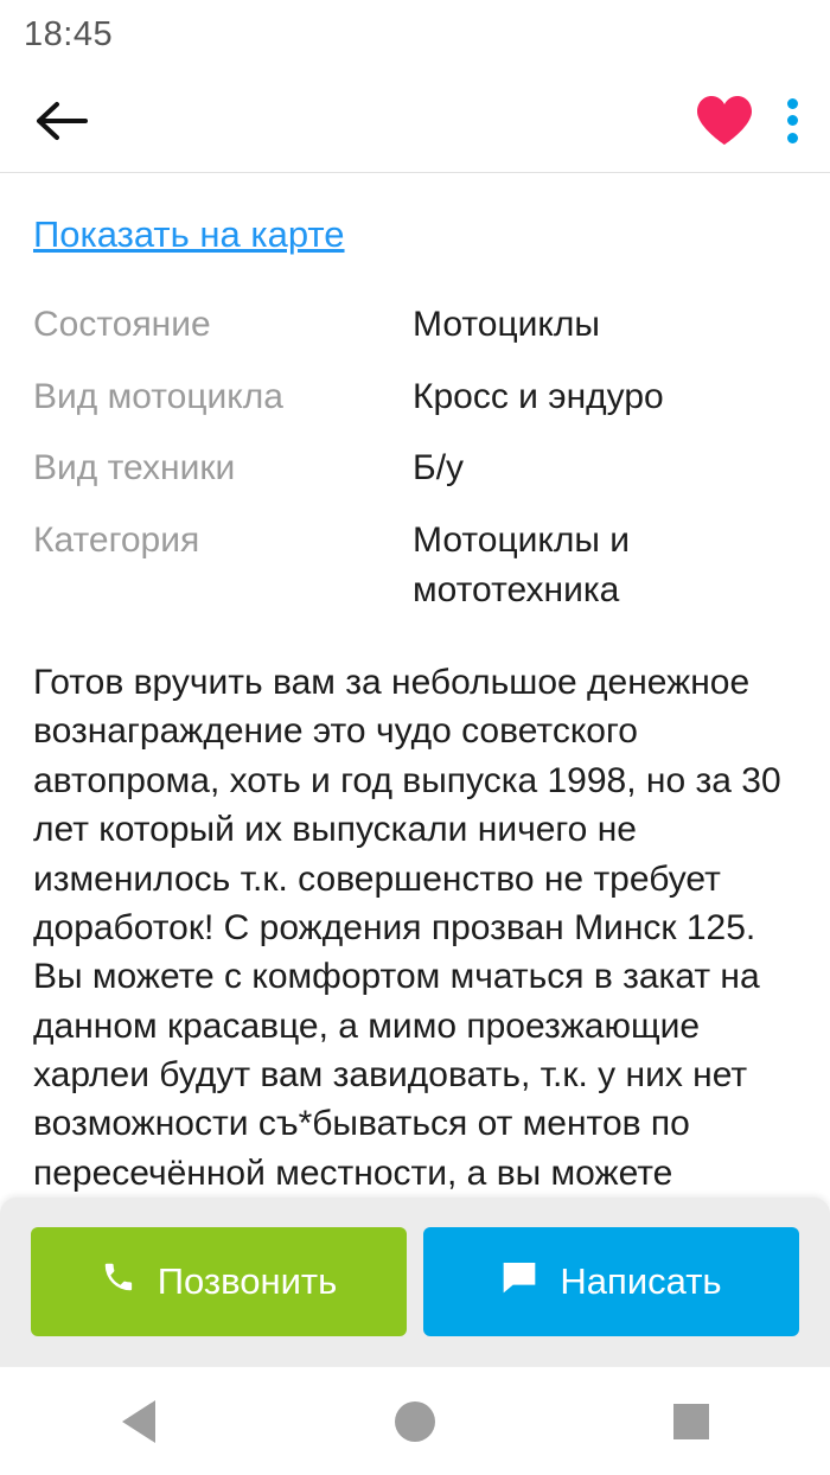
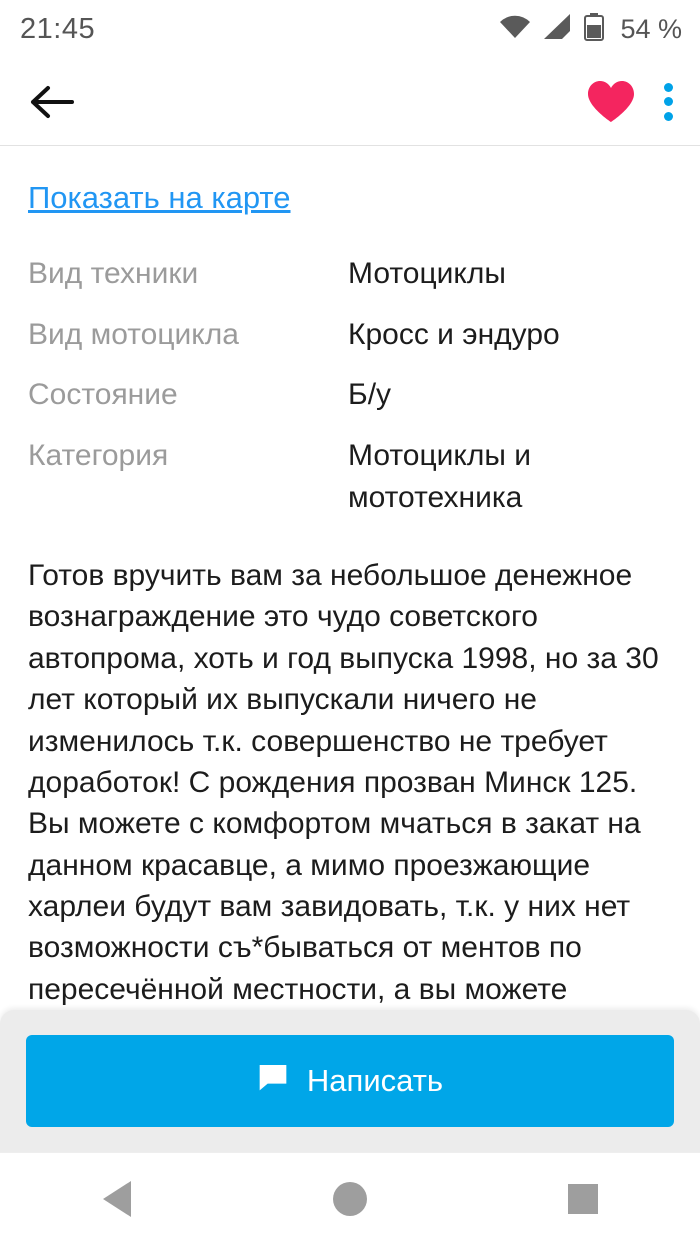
- 18:45
+ 21:45
+ 54 %
  Показать на карте
- Состояние	Мотоциклы
+ Вид техники	Мотоциклы
  Вид мотоцикла	Кросс и эндуро
- Вид техники	Б/у
+ Состояние	Б/у
  Категория	Мотоциклы и мототехника
  Готов вручить вам за небольшое денежное вознаграждение это чудо советского автопрома, хоть и год выпуска 1998, но за 30 лет который их выпускали ничего не изменилось т.к. совершенство не требует доработок! С рождения прозван Минск 125. Вы можете с комфортом мчаться в закат на данном красавце, а мимо проезжающие харлеи будут вам завидовать, т.к. у них нет возможности съ*бываться от ментов по пересечённой местности, а вы можете
- Позвонить
  Написать
